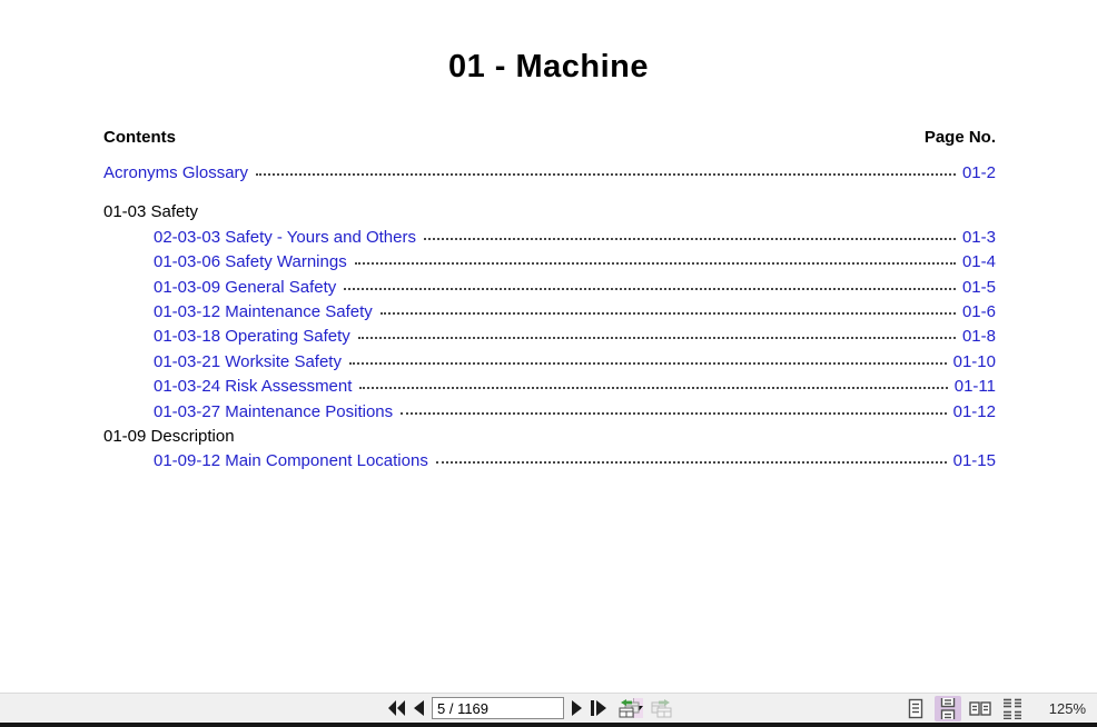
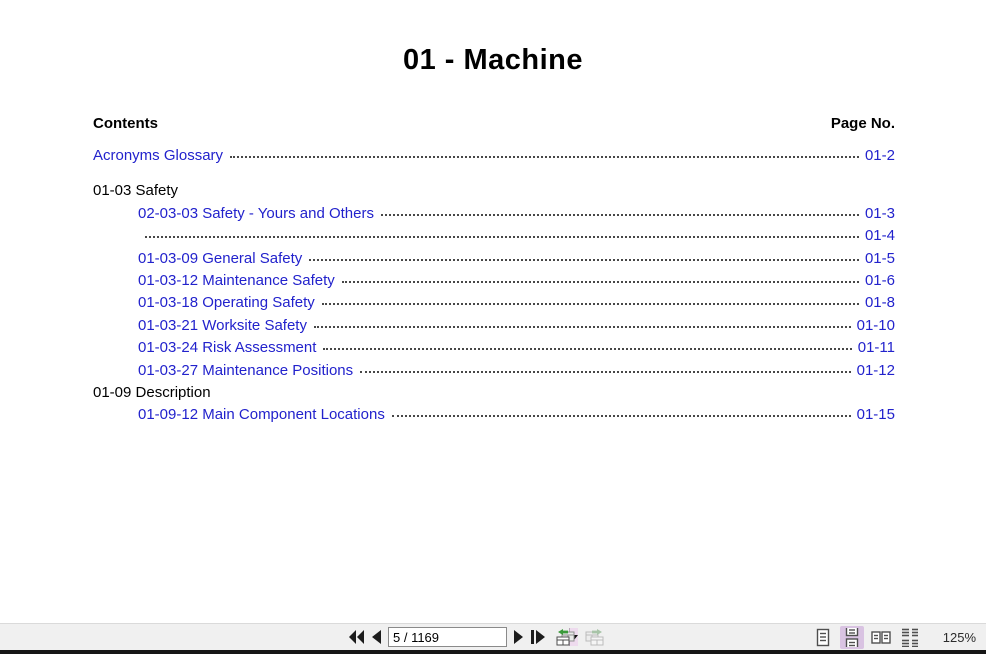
  01 - Machine
  Contents
  Page No.
  Acronyms Glossary
  01-2
  01-03 Safety
  02-03-03 Safety - Yours and Others
  01-3
- 01-03-06 Safety Warnings
  01-4
  01-03-09 General Safety
  01-5
  01-03-12 Maintenance Safety
  01-6
  01-03-18 Operating Safety
  01-8
  01-03-21 Worksite Safety
  01-10
  01-03-24 Risk Assessment
  01-11
  01-03-27 Maintenance Positions
  01-12
  01-09 Description
  01-09-12 Main Component Locations
  01-15
  5 / 1169
  125%
